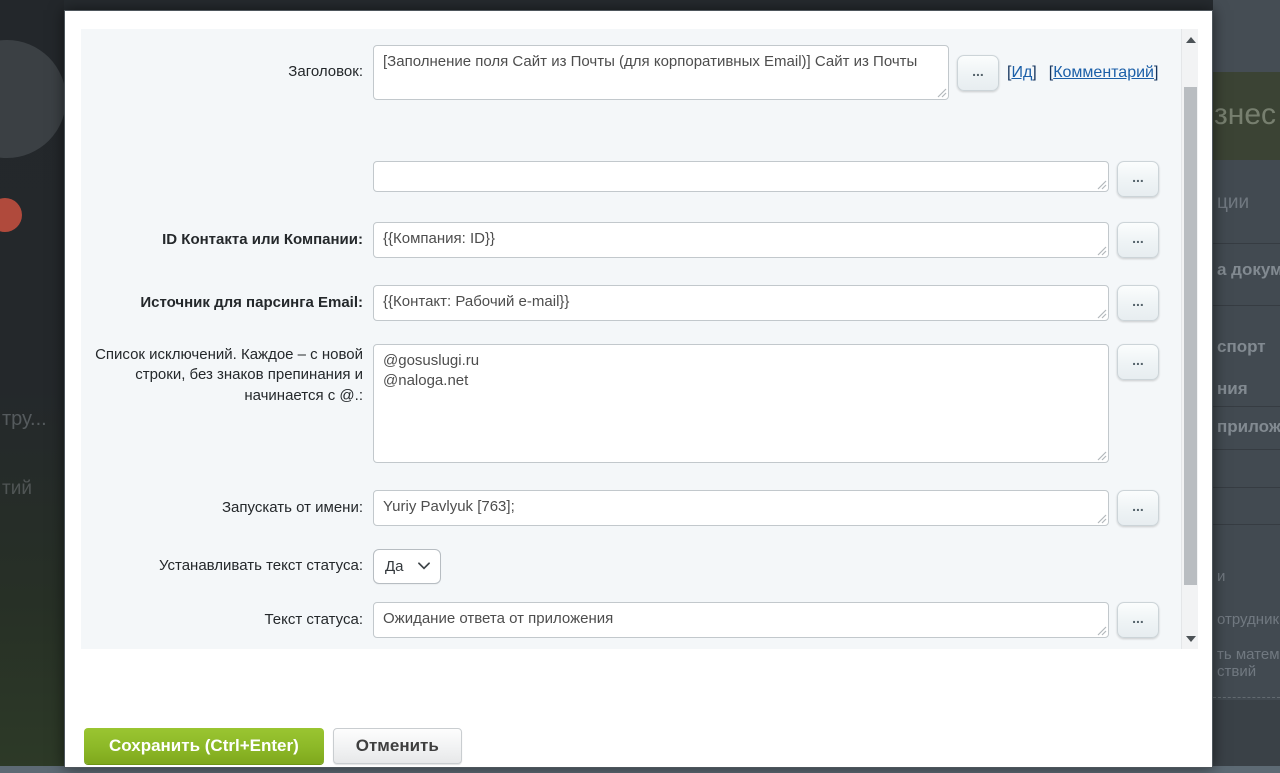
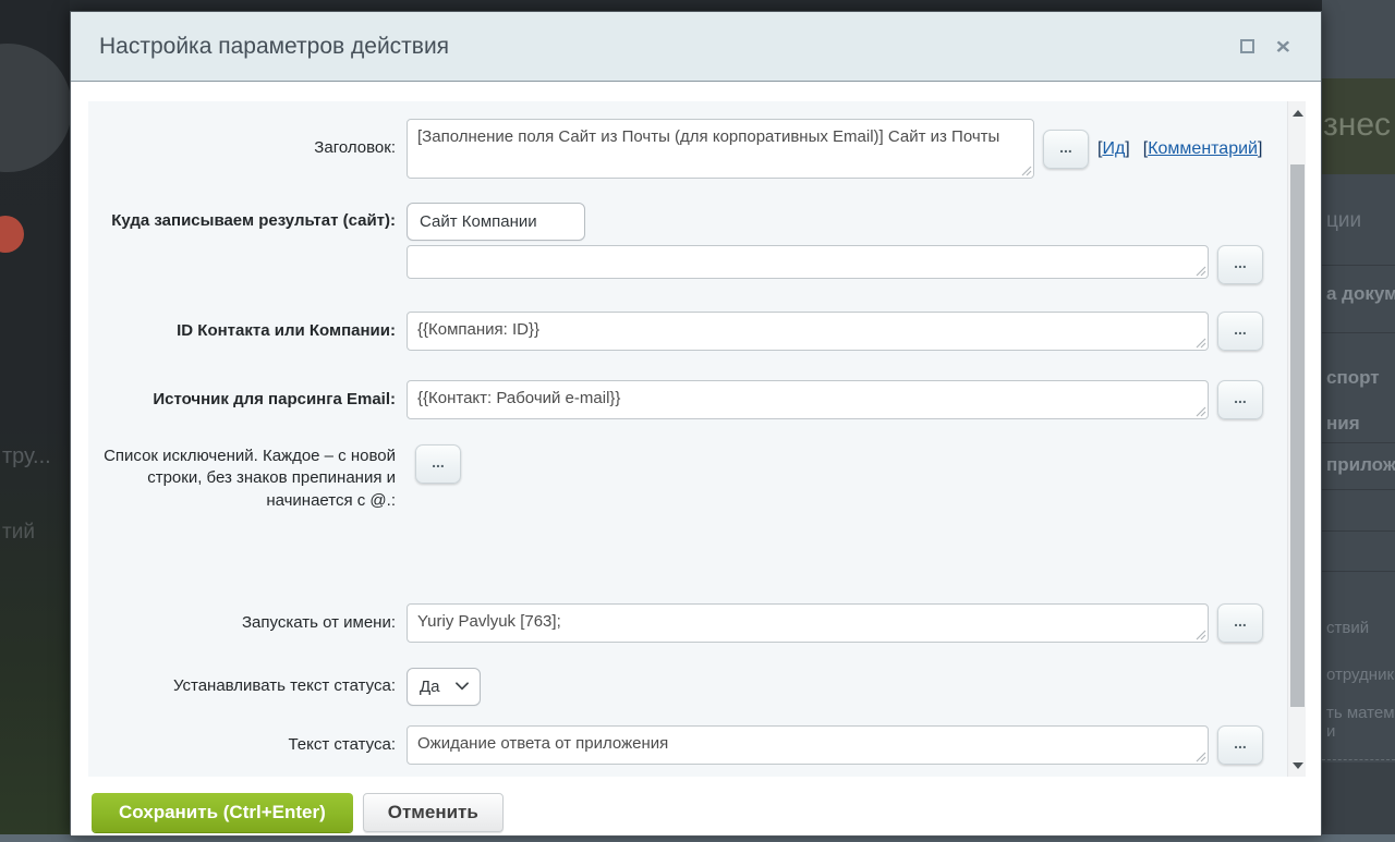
  тру...
  тий
  знес
  ции
  а докум
  спорт
  ния
  прилож
- и
+ ствий
  отрудник
  ть матем
- ствий
+ и
+ Настройка параметров действия
+ ×
  Заголовок:
  [Заполнение поля Сайт из Почты (для корпоративных Email)] Сайт из Почты
  ...
  [
  Ид
  ]
  [
  Комментарий
  ]
+ Куда записываем результат (сайт):
+ Сайт Компании
  ...
  ID Контакта или Компании:
  {{Компания: ID}}
  ...
  Источник для парсинга Email:
  {{Контакт: Рабочий e-mail}}
  ...
  Список исключений. Каждое – с новой строки, без знаков препинания и начинается с @.:
- @gosuslugi.ru
- @naloga.net
  ...
  Запускать от имени:
  Yuriy Pavlyuk [763];
  ...
  Устанавливать текст статуса:
  Да
  Текст статуса:
  Ожидание ответа от приложения
  ...
  Сохранить (Ctrl+Enter)
  Отменить
